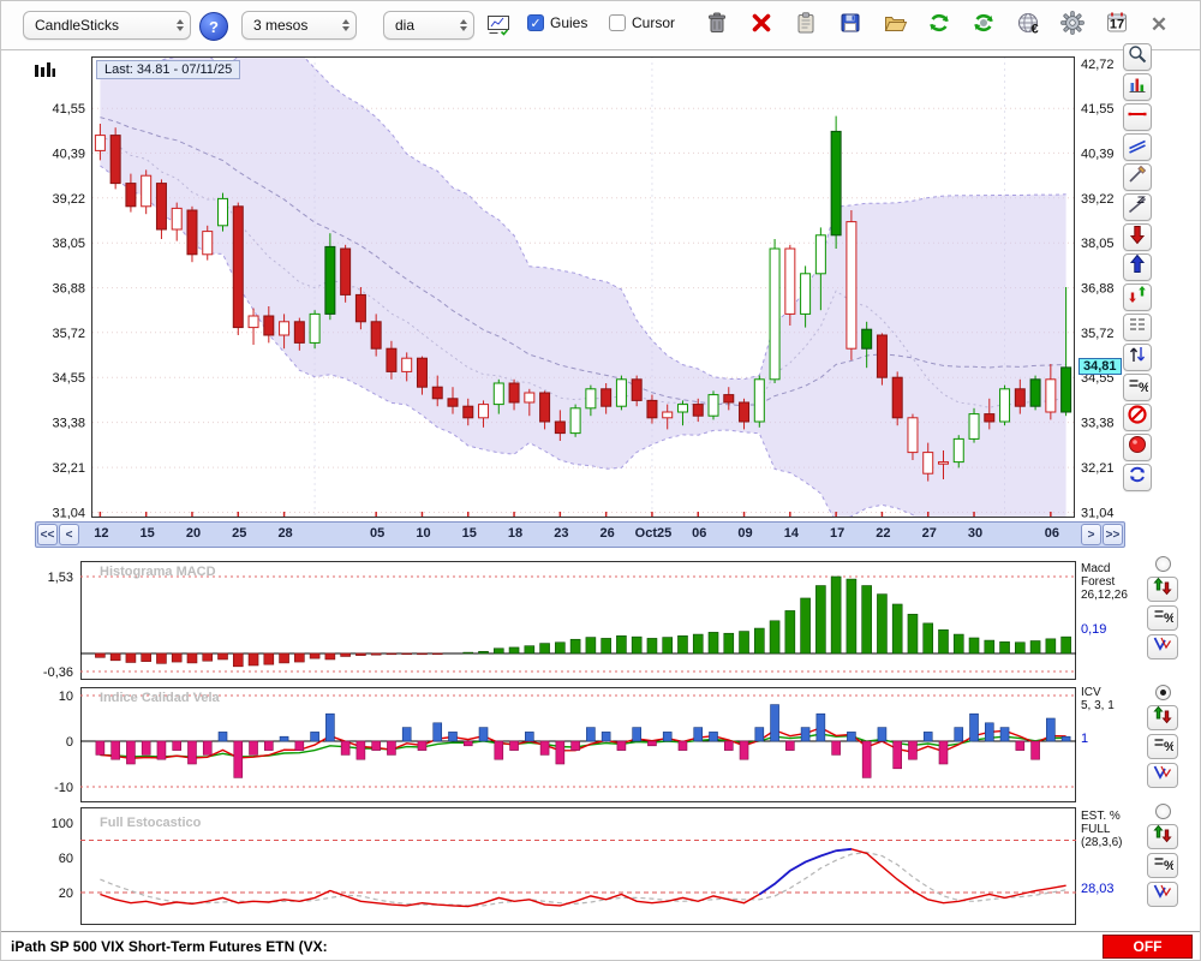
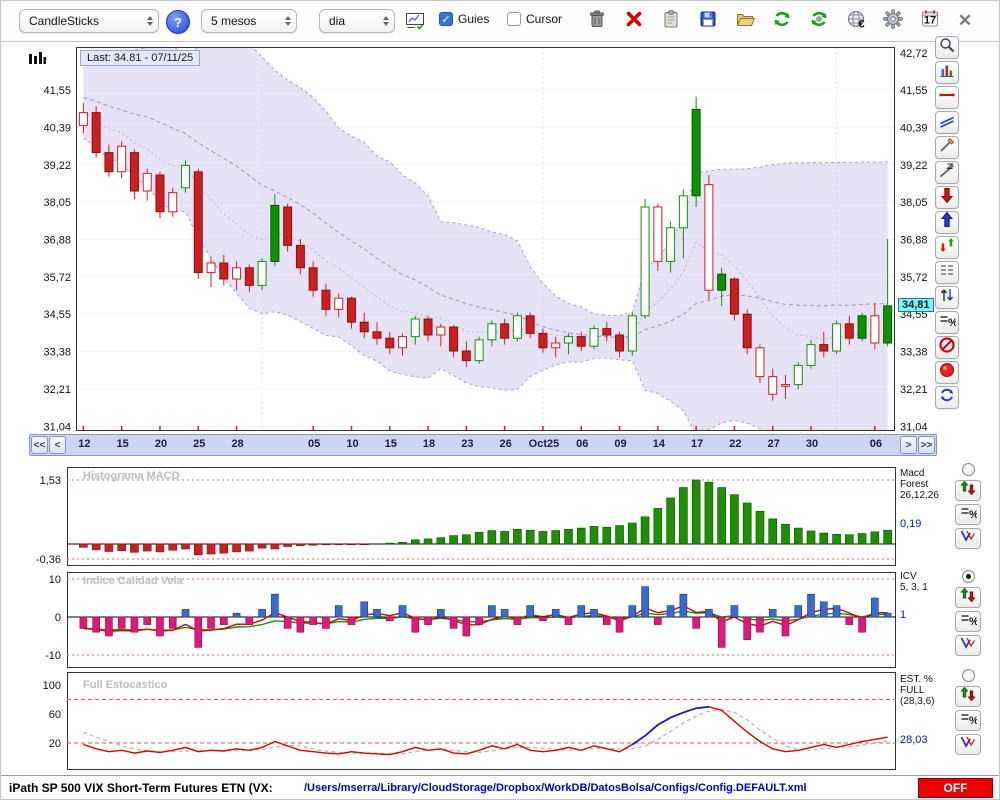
  41,55
  40,39
  39,22
  38,05
  36,88
  35,72
  34,55
  33,38
  32,21
  31,04
  42,72
  41,55
  40,39
  39,22
  38,05
  36,88
  35,72
  34,55
  33,38
  32,21
  31,04
  1,53
  -0,36
  10
  0
  -10
  100
  60
  20
  CandleSticks
  ?
- 3 mesos
+ 5 mesos
  dia
  ✓
  Guies
  Cursor
  €
  17
  ✕
  Last: 34.81 - 07/11/25
  34,81
  <<
  <
  >
  >>
  12
  15
  20
  25
  28
  05
  10
  15
  18
  23
  26
  Oct25
  06
  09
  14
  17
  22
  27
  30
  06
  Histograma MACD
  Indice Calidad Vela
  Full Estocastico
  Macd
  Forest
  26,12,26
  0,19
  ICV
  5, 3, 1
  1
  EST. %
  FULL
  (28,3,6)
  28,03
  %
  %
  %
  %
  iPath SP 500 VIX Short-Term Futures ETN (VX:
+ /Users/mserra/Library/CloudStorage/Dropbox/WorkDB/DatosBolsa/Configs/Config.DEFAULT.xml
  OFF
